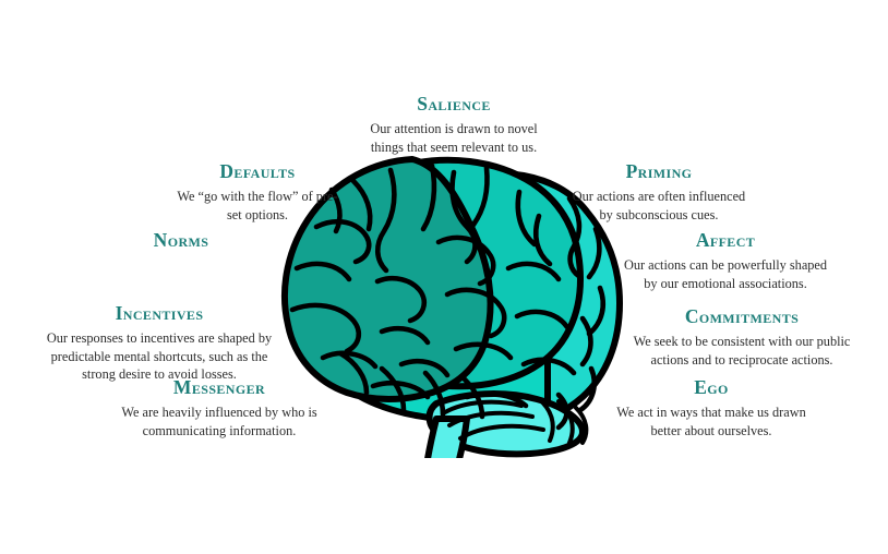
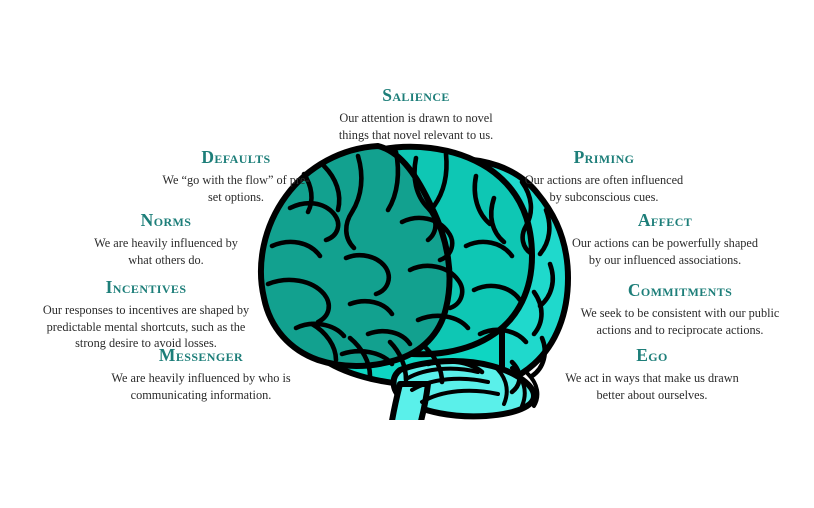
  Salience
- Our attention is drawn to novel things that seem relevant to us.
+ Our attention is drawn to novel things that novel relevant to us.
  Defaults
  We “go with the flow” of pre-set options.
  Norms
+ We are heavily influenced by what others do.
  Incentives
  Our responses to incentives are shaped by predictable mental shortcuts, such as the strong desire to avoid losses.
  Messenger
  We are heavily influenced by who is communicating information.
  Priming
  Our actions are often influenced by subconscious cues.
  Affect
- Our actions can be powerfully shaped by our emotional associations.
+ Our actions can be powerfully shaped by our influenced associations.
  Commitments
  We seek to be consistent with our public actions and to reciprocate actions.
  Ego
  We act in ways that make us drawn better about ourselves.
